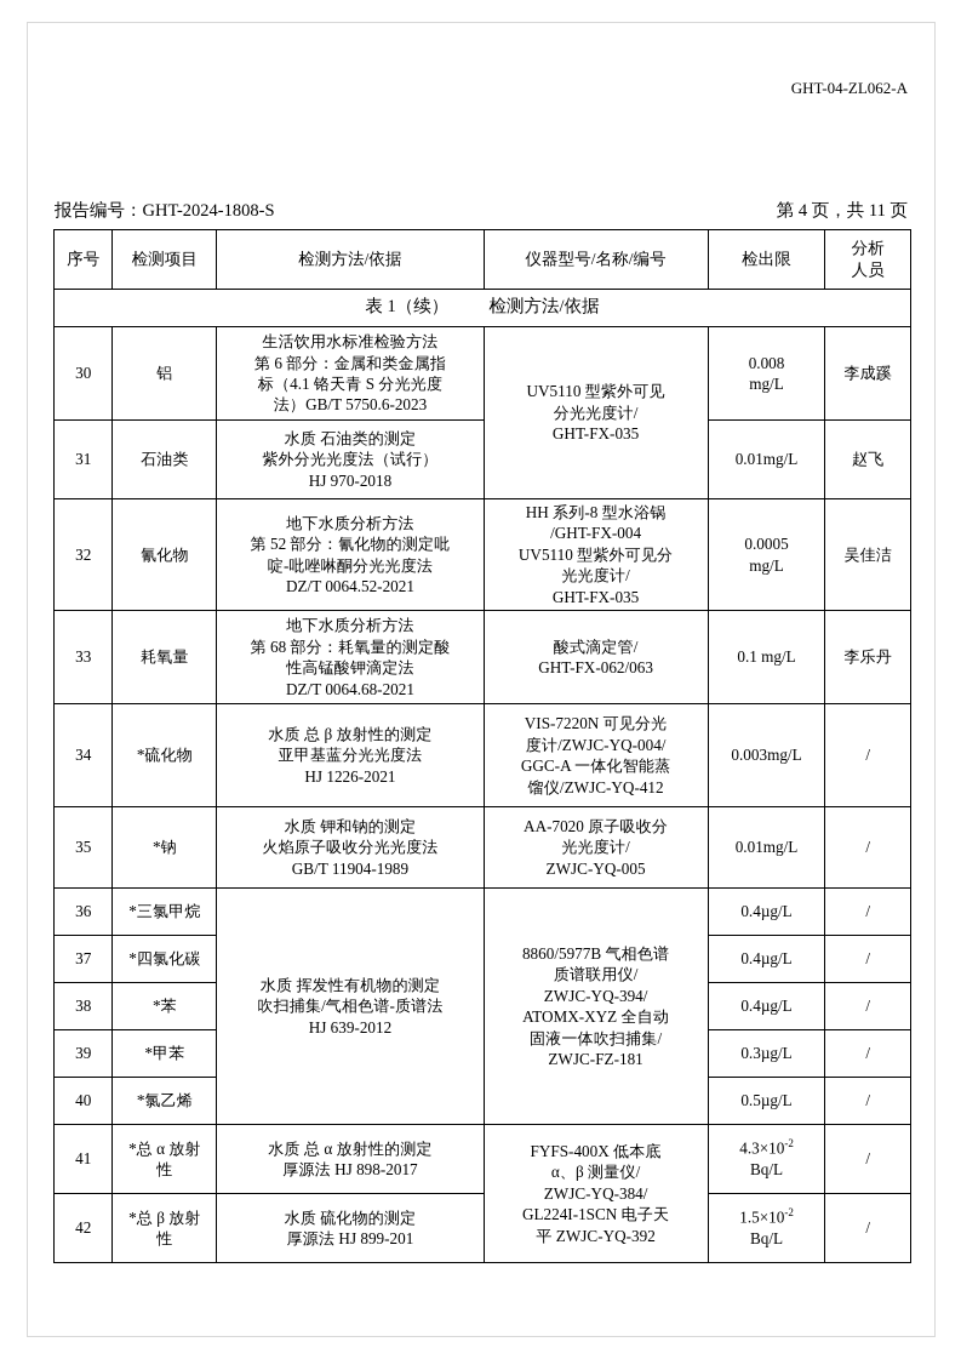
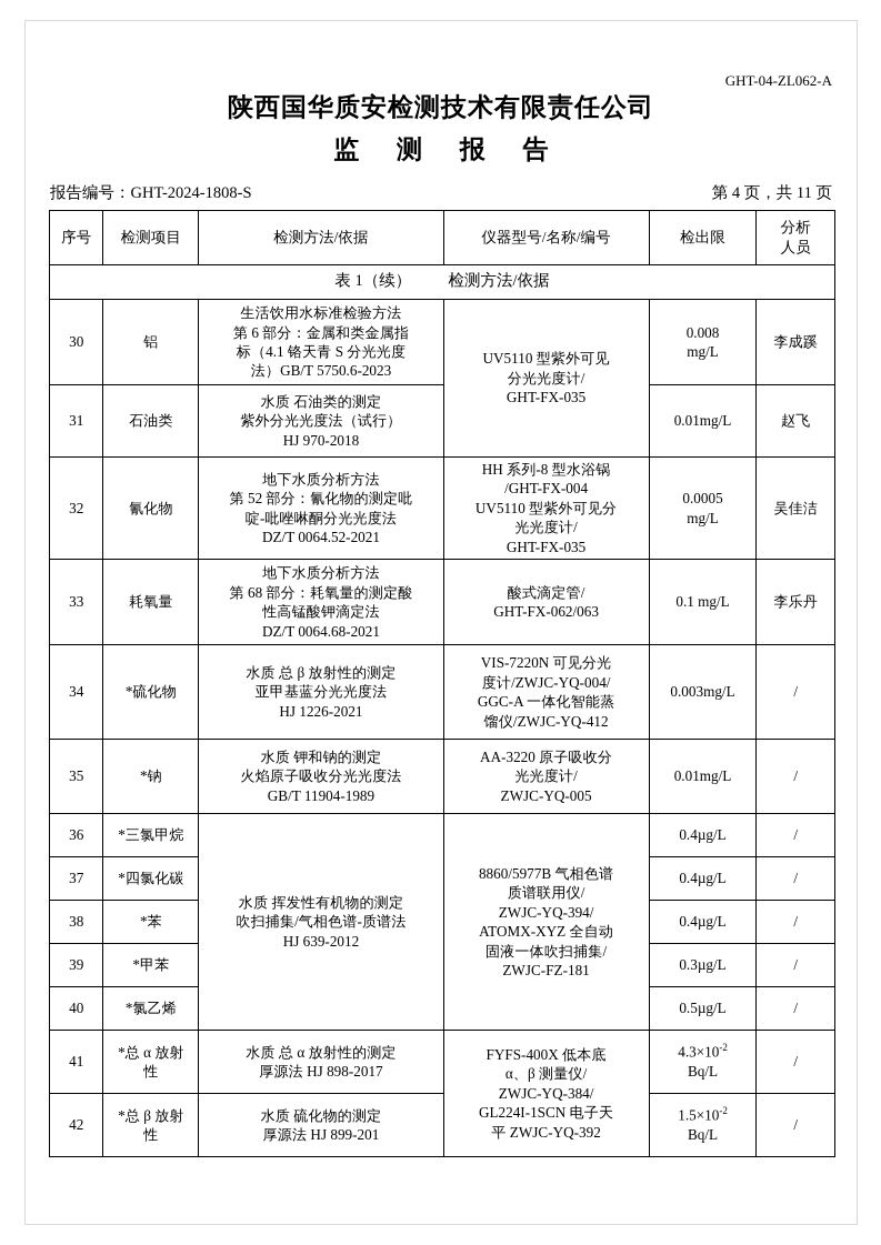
  GHT-04-ZL062-A
+ 陕西国华质安检测技术有限责任公司
+ 监 测 报 告
  报告编号：GHT-2024-1808-S
  第 4 页，共 11 页
  表 1（续） 检测方法/依据
  序号	检测项目	检测方法/依据	仪器型号/名称/编号	检出限	分析 人员
  30	铝	生活饮用水标准检验方法 第 6 部分：金属和类金属指 标（4.1 铬天青 S 分光光度 法）GB/T 5750.6-2023	UV5110 型紫外可见 分光光度计/ GHT-FX-035	0.008 mg/L	李成蹊
  31	石油类	水质 石油类的测定 紫外分光光度法（试行） HJ 970-2018	0.01mg/L	赵飞
  32	氰化物	地下水质分析方法 第 52 部分：氰化物的测定吡 啶-吡唑啉酮分光光度法 DZ/T 0064.52-2021	HH 系列-8 型水浴锅 /GHT-FX-004 UV5110 型紫外可见分 光光度计/ GHT-FX-035	0.0005 mg/L	吴佳洁
  33	耗氧量	地下水质分析方法 第 68 部分：耗氧量的测定酸 性高锰酸钾滴定法 DZ/T 0064.68-2021	酸式滴定管/ GHT-FX-062/063	0.1 mg/L	李乐丹
  34	*硫化物	水质 总 β 放射性的测定 亚甲基蓝分光光度法 HJ 1226-2021	VIS-7220N 可见分光 度计/ZWJC-YQ-004/ GGC-A 一体化智能蒸 馏仪/ZWJC-YQ-412	0.003mg/L	/
- 35	*钠	水质 钾和钠的测定 火焰原子吸收分光光度法 GB/T 11904-1989	AA-7020 原子吸收分 光光度计/ ZWJC-YQ-005	0.01mg/L	/
+ 35	*钠	水质 钾和钠的测定 火焰原子吸收分光光度法 GB/T 11904-1989	AA-3220 原子吸收分 光光度计/ ZWJC-YQ-005	0.01mg/L	/
  36	*三氯甲烷	水质 挥发性有机物的测定 吹扫捕集/气相色谱-质谱法 HJ 639-2012	8860/5977B 气相色谱 质谱联用仪/ ZWJC-YQ-394/ ATOMX-XYZ 全自动 固液一体吹扫捕集/ ZWJC-FZ-181	0.4µg/L	/
  37	*四氯化碳	0.4µg/L	/
  38	*苯	0.4µg/L	/
  39	*甲苯	0.3µg/L	/
  40	*氯乙烯	0.5µg/L	/
  41	*总 α 放射 性	水质 总 α 放射性的测定 厚源法 HJ 898-2017	FYFS-400X 低本底 α、β 测量仪/ ZWJC-YQ-384/ GL224I-1SCN 电子天 平 ZWJC-YQ-392	4.3×10-2 Bq/L	/
  42	*总 β 放射 性	水质 硫化物的测定 厚源法 HJ 899-201	1.5×10-2 Bq/L	/
